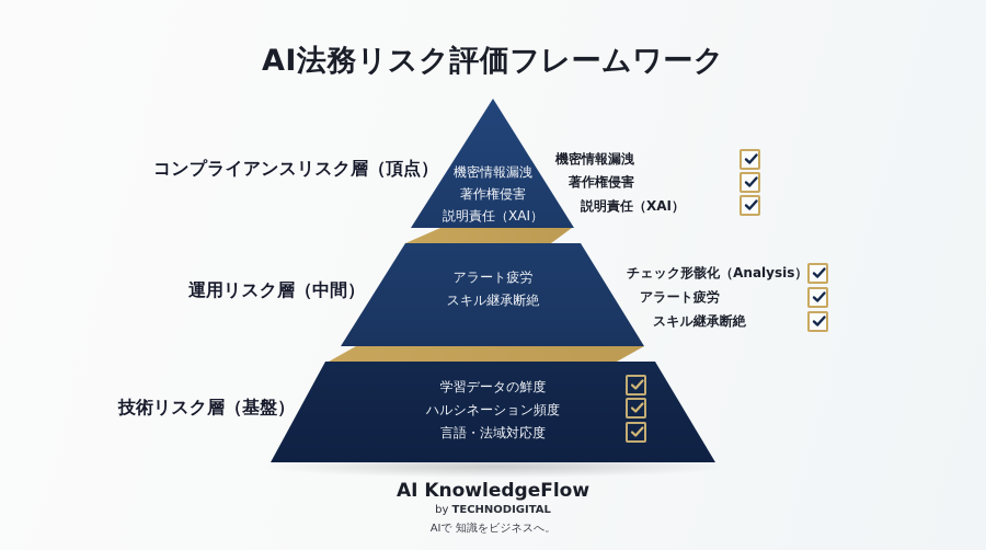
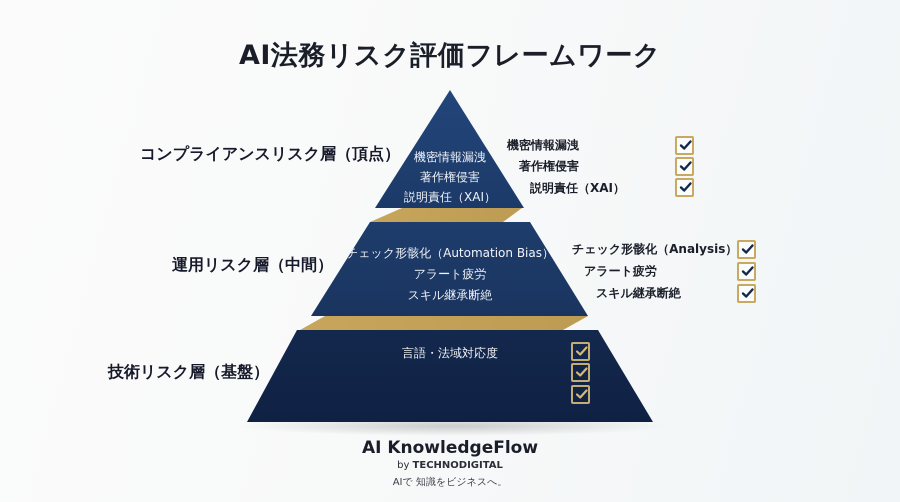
  AI法務リスク評価フレームワーク
  コンプライアンスリスク層（頂点）
  運用リスク層（中間）
  技術リスク層（基盤）
  機密情報漏洩
  著作権侵害
  説明責任（XAI）
+ チェック形骸化（Automation Bias）
  アラート疲労
  スキル継承断絶
- 学習データの鮮度
- ハルシネーション頻度
  言語・法域対応度
  機密情報漏洩
  著作権侵害
  説明責任（XAI）
  チェック形骸化（Analysis）
  アラート疲労
  スキル継承断絶
  AI KnowledgeFlow
  by TECHNODIGITAL
  AIで 知識をビジネスへ。
